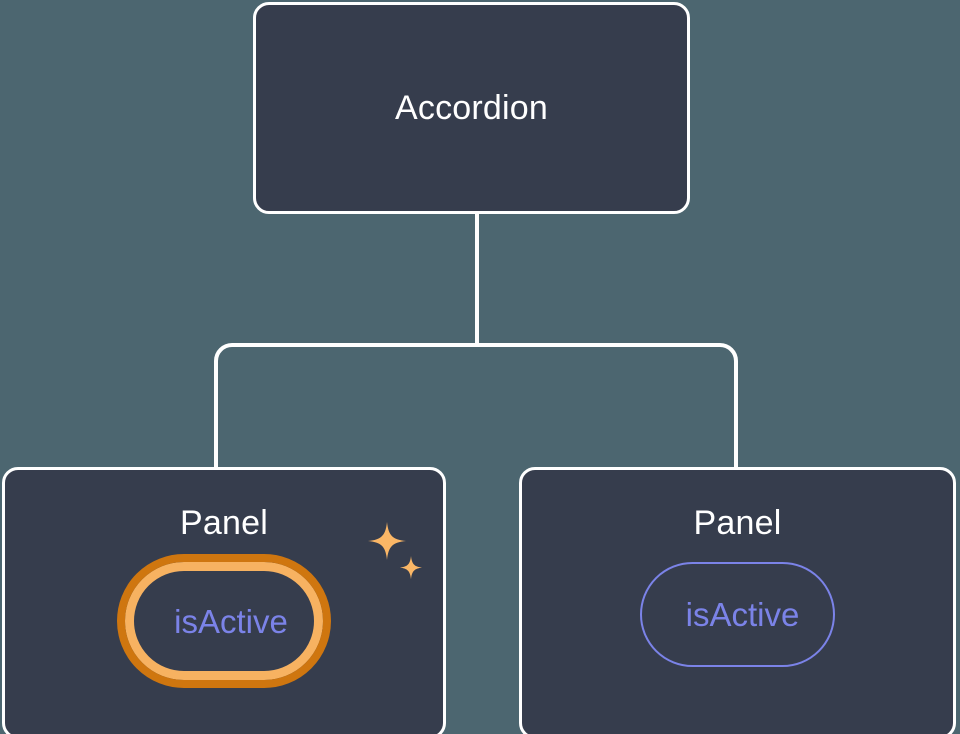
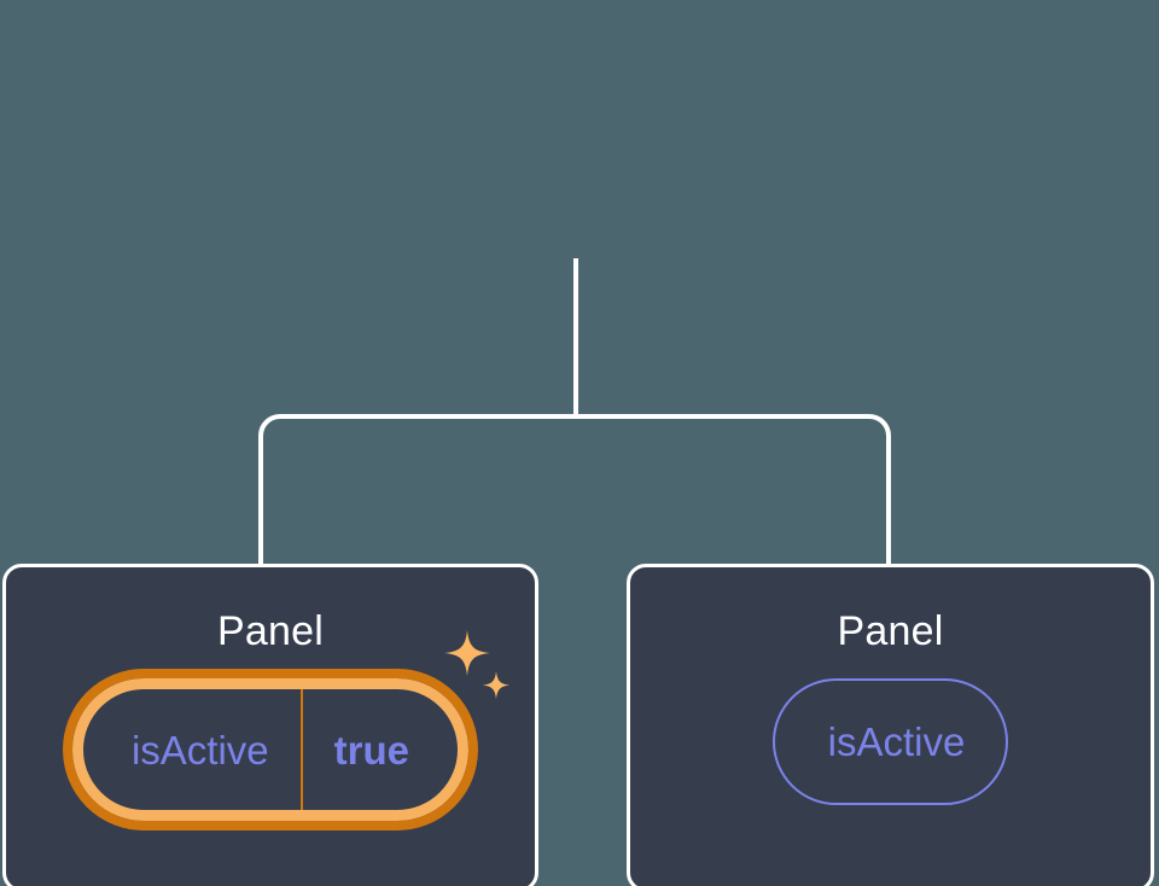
- Accordion
  Panel
  isActive
+ true
  Panel
  isActive
